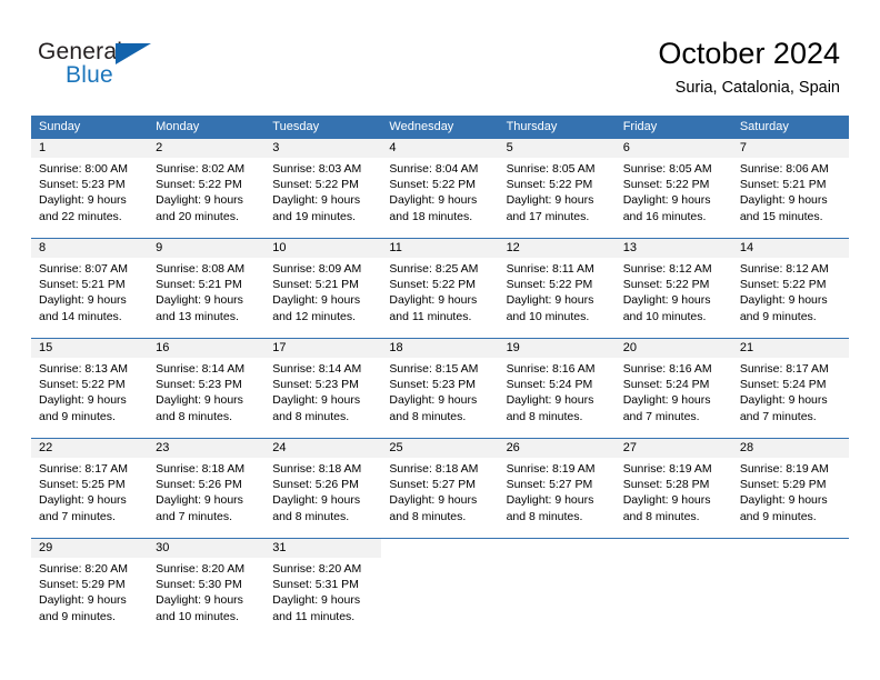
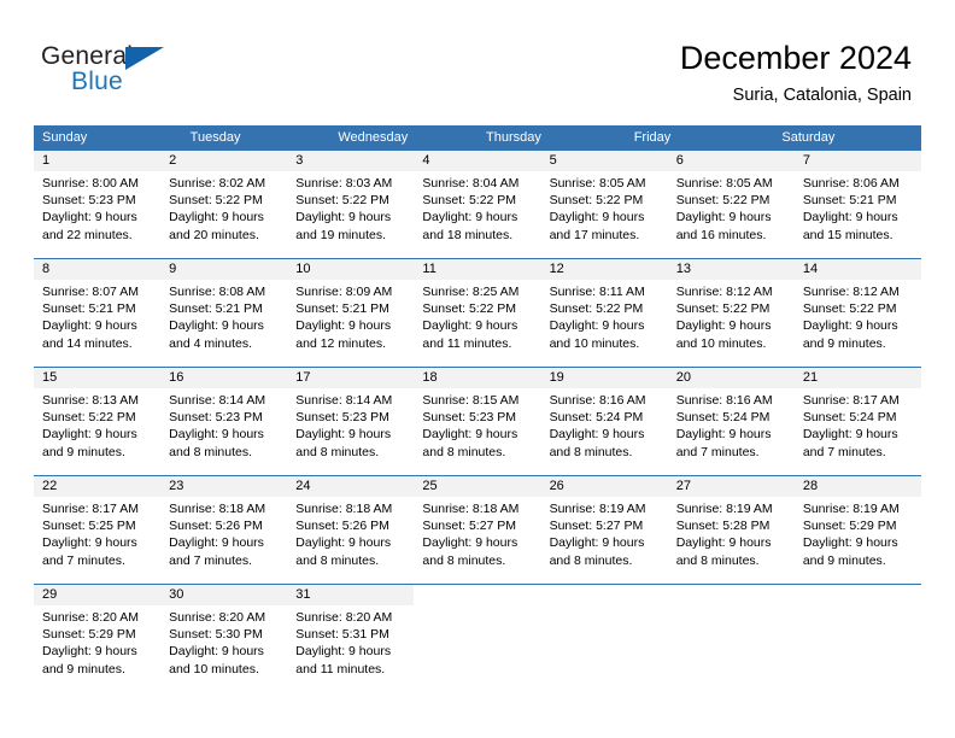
  General
  Blue
- October 2024
+ December 2024
  Suria, Catalonia, Spain
  Sunday
- Monday
  Tuesday
  Wednesday
  Thursday
  Friday
  Saturday
  1
  Sunrise: 8:00 AM
  Sunset: 5:23 PM
  Daylight: 9 hours
  and 22 minutes.
  2
  Sunrise: 8:02 AM
  Sunset: 5:22 PM
  Daylight: 9 hours
  and 20 minutes.
  3
  Sunrise: 8:03 AM
  Sunset: 5:22 PM
  Daylight: 9 hours
  and 19 minutes.
  4
  Sunrise: 8:04 AM
  Sunset: 5:22 PM
  Daylight: 9 hours
  and 18 minutes.
  5
  Sunrise: 8:05 AM
  Sunset: 5:22 PM
  Daylight: 9 hours
  and 17 minutes.
  6
  Sunrise: 8:05 AM
  Sunset: 5:22 PM
  Daylight: 9 hours
  and 16 minutes.
  7
  Sunrise: 8:06 AM
  Sunset: 5:21 PM
  Daylight: 9 hours
  and 15 minutes.
  8
  Sunrise: 8:07 AM
  Sunset: 5:21 PM
  Daylight: 9 hours
  and 14 minutes.
  9
  Sunrise: 8:08 AM
  Sunset: 5:21 PM
  Daylight: 9 hours
- and 13 minutes.
+ and 4 minutes.
  10
  Sunrise: 8:09 AM
  Sunset: 5:21 PM
  Daylight: 9 hours
  and 12 minutes.
  11
  Sunrise: 8:25 AM
  Sunset: 5:22 PM
  Daylight: 9 hours
  and 11 minutes.
  12
  Sunrise: 8:11 AM
  Sunset: 5:22 PM
  Daylight: 9 hours
  and 10 minutes.
  13
  Sunrise: 8:12 AM
  Sunset: 5:22 PM
  Daylight: 9 hours
  and 10 minutes.
  14
  Sunrise: 8:12 AM
  Sunset: 5:22 PM
  Daylight: 9 hours
  and 9 minutes.
  15
  Sunrise: 8:13 AM
  Sunset: 5:22 PM
  Daylight: 9 hours
  and 9 minutes.
  16
  Sunrise: 8:14 AM
  Sunset: 5:23 PM
  Daylight: 9 hours
  and 8 minutes.
  17
  Sunrise: 8:14 AM
  Sunset: 5:23 PM
  Daylight: 9 hours
  and 8 minutes.
  18
  Sunrise: 8:15 AM
  Sunset: 5:23 PM
  Daylight: 9 hours
  and 8 minutes.
  19
  Sunrise: 8:16 AM
  Sunset: 5:24 PM
  Daylight: 9 hours
  and 8 minutes.
  20
  Sunrise: 8:16 AM
  Sunset: 5:24 PM
  Daylight: 9 hours
  and 7 minutes.
  21
  Sunrise: 8:17 AM
  Sunset: 5:24 PM
  Daylight: 9 hours
  and 7 minutes.
  22
  Sunrise: 8:17 AM
  Sunset: 5:25 PM
  Daylight: 9 hours
  and 7 minutes.
  23
  Sunrise: 8:18 AM
  Sunset: 5:26 PM
  Daylight: 9 hours
  and 7 minutes.
  24
  Sunrise: 8:18 AM
  Sunset: 5:26 PM
  Daylight: 9 hours
  and 8 minutes.
  25
  Sunrise: 8:18 AM
  Sunset: 5:27 PM
  Daylight: 9 hours
  and 8 minutes.
  26
  Sunrise: 8:19 AM
  Sunset: 5:27 PM
  Daylight: 9 hours
  and 8 minutes.
  27
  Sunrise: 8:19 AM
  Sunset: 5:28 PM
  Daylight: 9 hours
  and 8 minutes.
  28
  Sunrise: 8:19 AM
  Sunset: 5:29 PM
  Daylight: 9 hours
  and 9 minutes.
  29
  Sunrise: 8:20 AM
  Sunset: 5:29 PM
  Daylight: 9 hours
  and 9 minutes.
  30
  Sunrise: 8:20 AM
  Sunset: 5:30 PM
  Daylight: 9 hours
  and 10 minutes.
  31
  Sunrise: 8:20 AM
  Sunset: 5:31 PM
  Daylight: 9 hours
  and 11 minutes.
